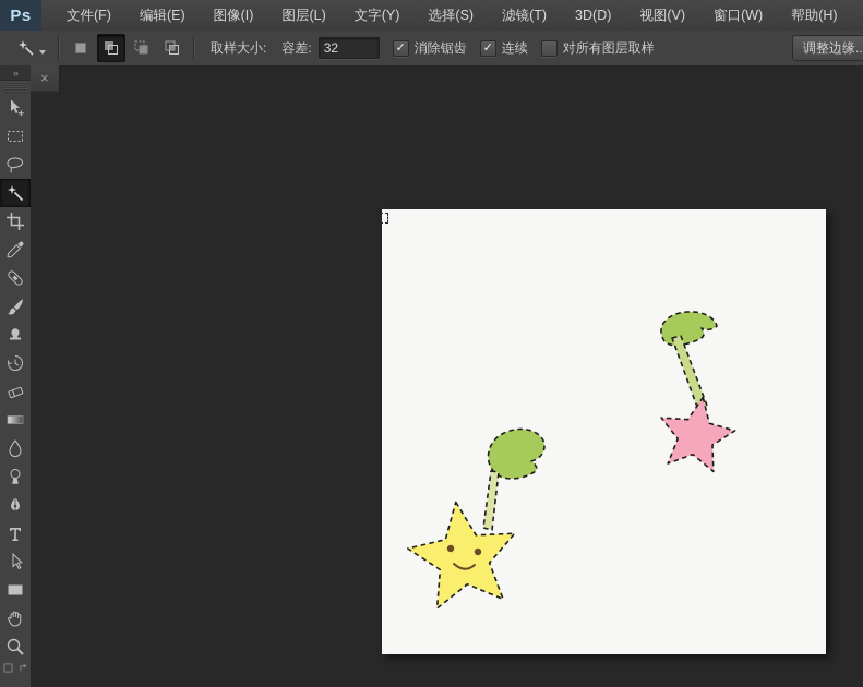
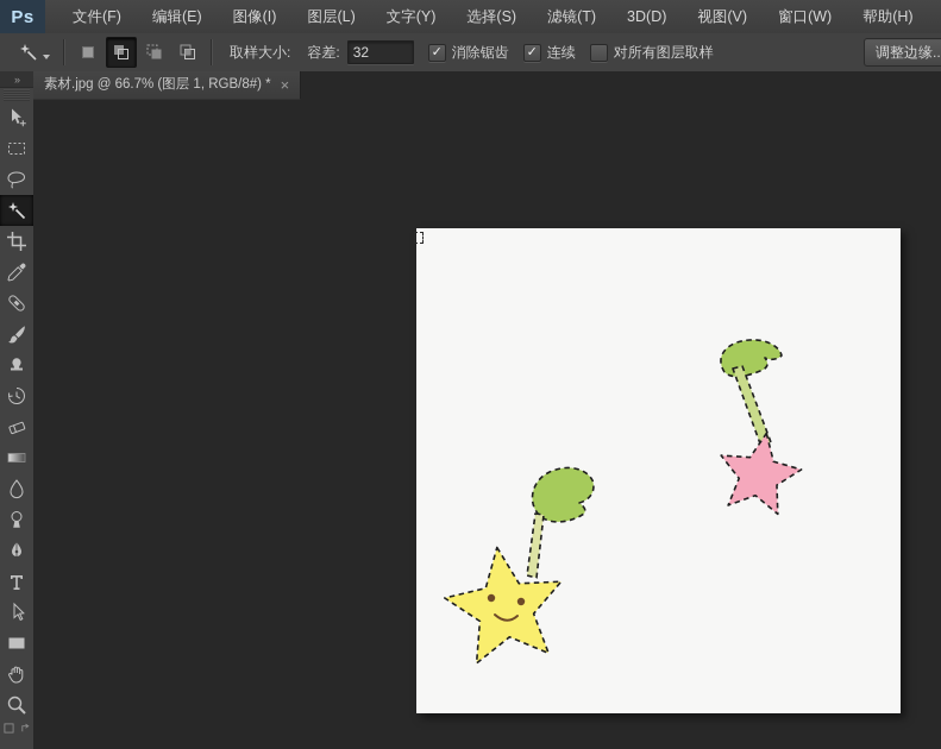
  Ps
  文件(F)
  编辑(E)
  图像(I)
  图层(L)
  文字(Y)
  选择(S)
  滤镜(T)
  3D(D)
  视图(V)
  窗口(W)
  帮助(H)
  取样大小:
  容差:
  32
  ✓
  消除锯齿
  ✓
  连续
  对所有图层取样
  调整边缘..
  »
+ 素材.jpg @ 66.7% (图层 1, RGB/8#) *
  ×
